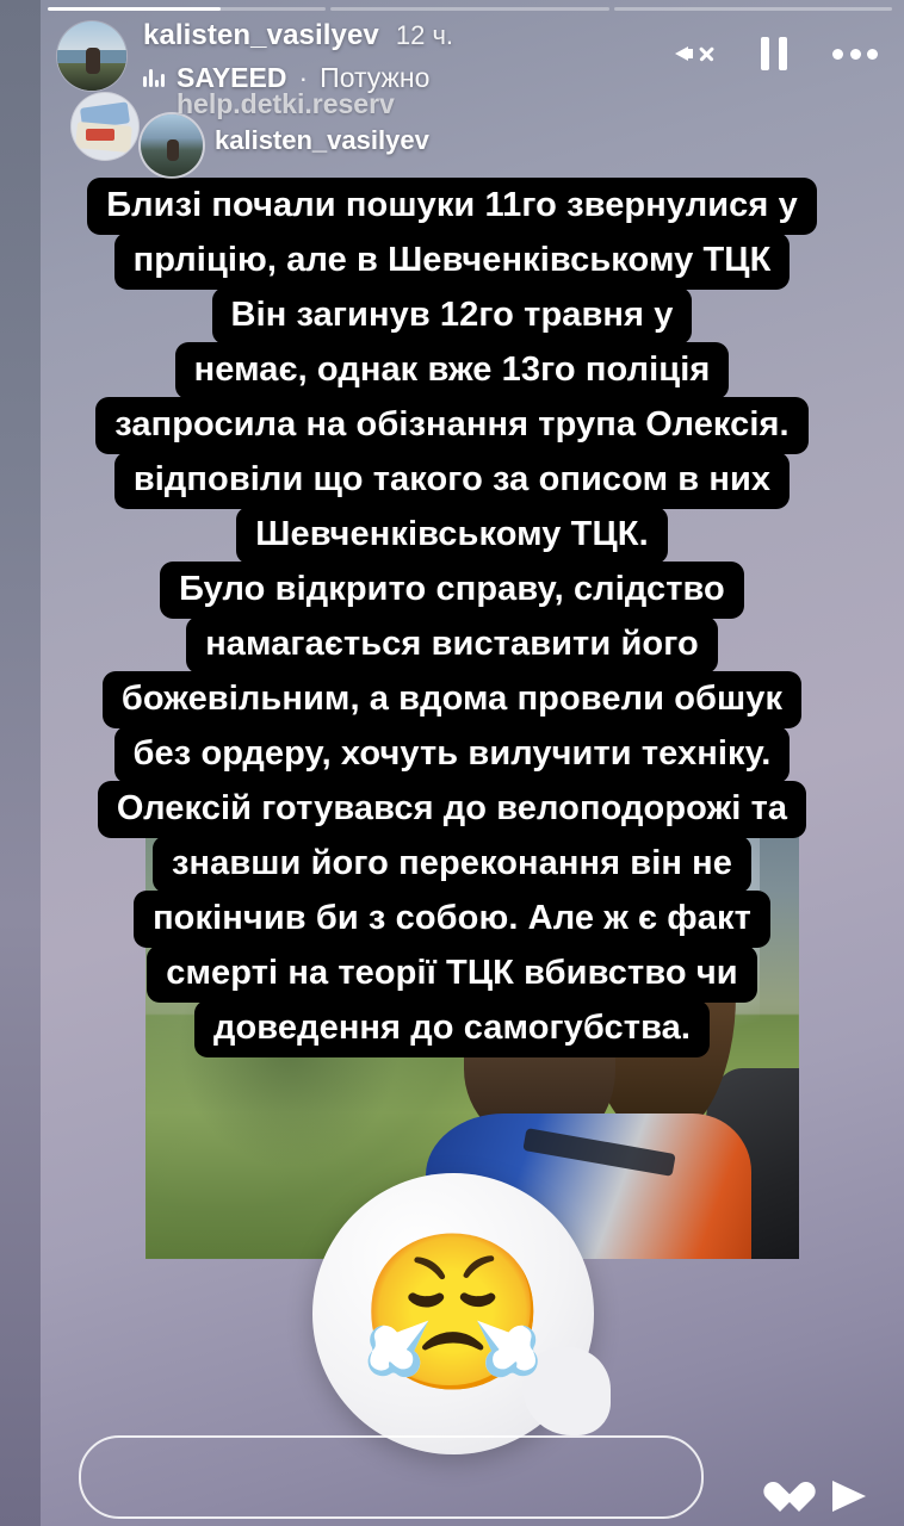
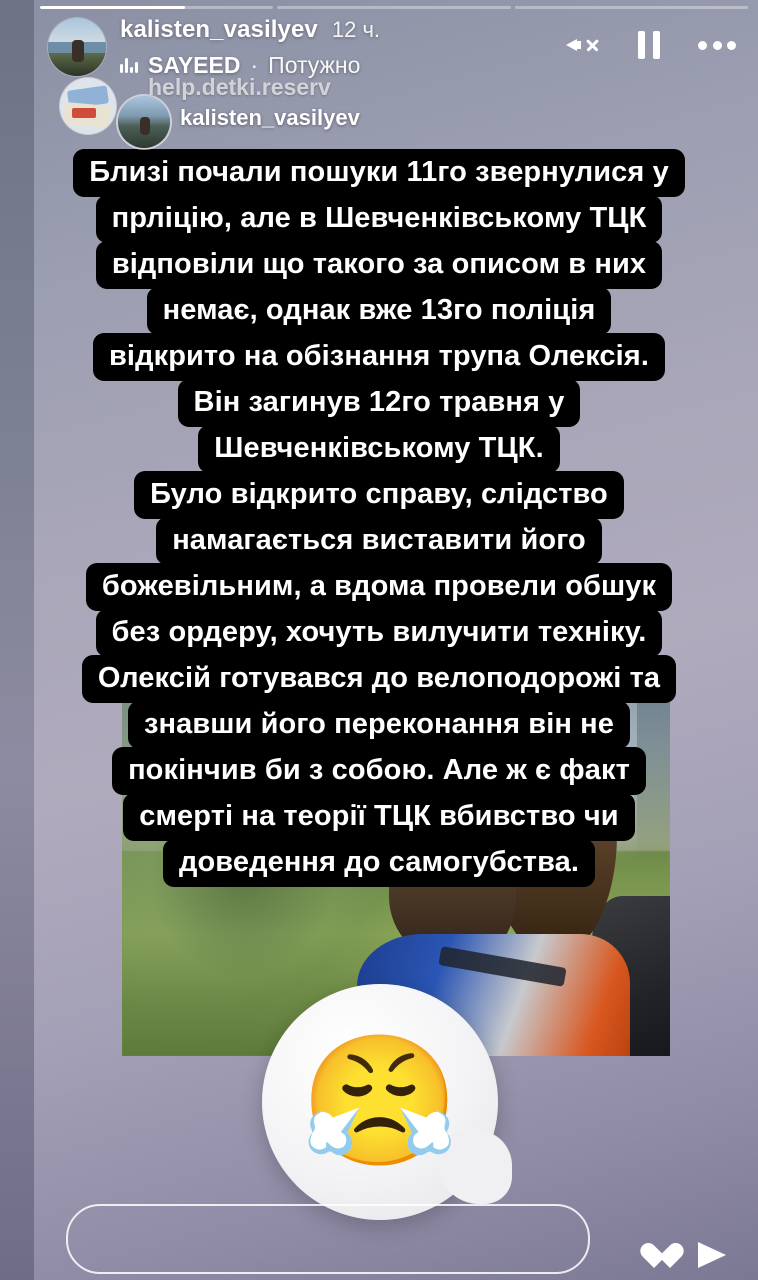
  kalisten_vasilyev
  12 ч.
  SAYEED
  ·
  Потужно
  help.detki.reserv
  kalisten_vasilyev
  Близі почали пошуки 11го звернулися у
  прліцію, але в Шевченківському ТЦК
- Він загинув 12го травня у
+ відповіли що такого за описом в них
  немає, однак вже 13го поліція
- запросила на обізнання трупа Олексія.
+ відкрито на обізнання трупа Олексія.
- відповіли що такого за описом в них
+ Він загинув 12го травня у
  Шевченківському ТЦК.
  Було відкрито справу, слідство
  намагається виставити його
  божевільним, а вдома провели обшук
  без ордеру, хочуть вилучити техніку.
  Олексій готувався до велоподорожі та
  знавши його переконання він не
  покінчив би з собою. Але ж є факт
  смерті на теорії ТЦК вбивство чи
  доведення до самогубства.
  😤
